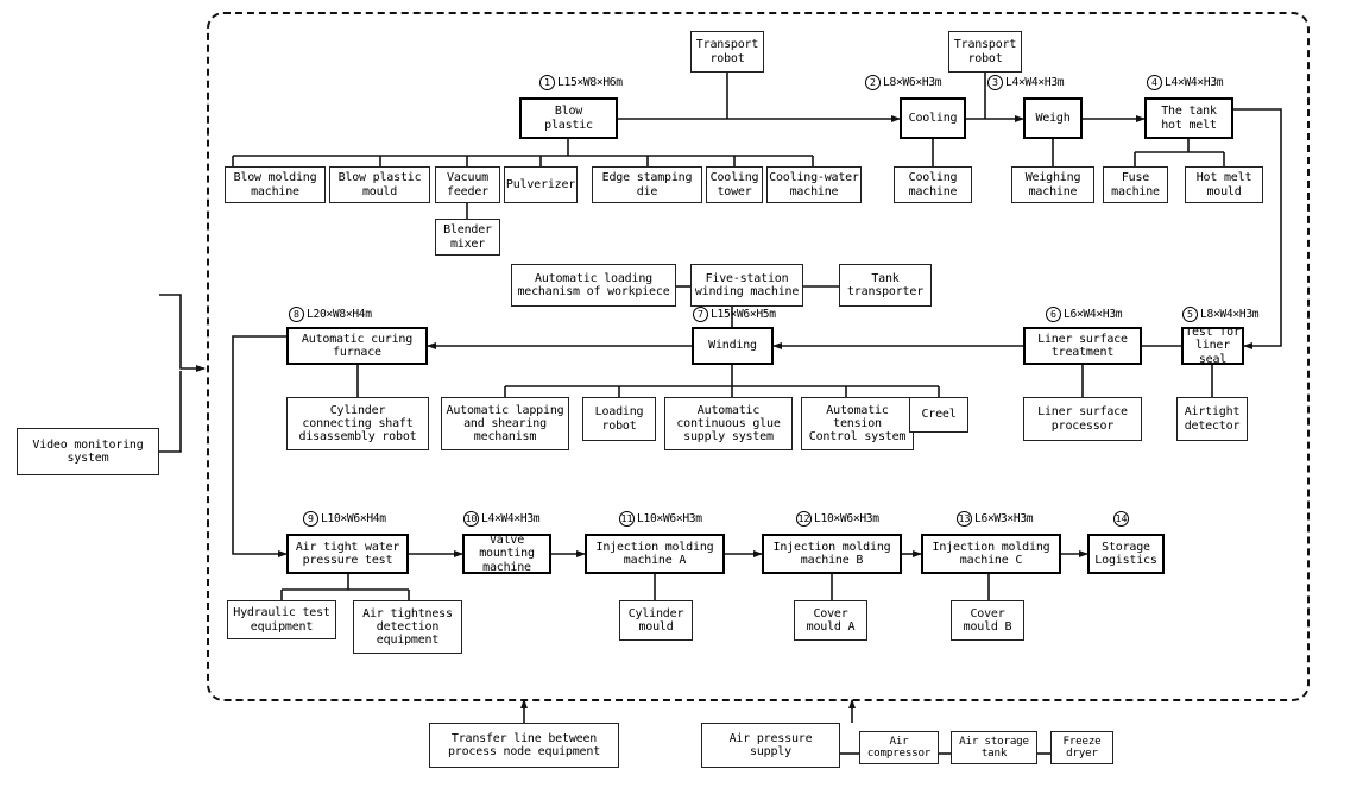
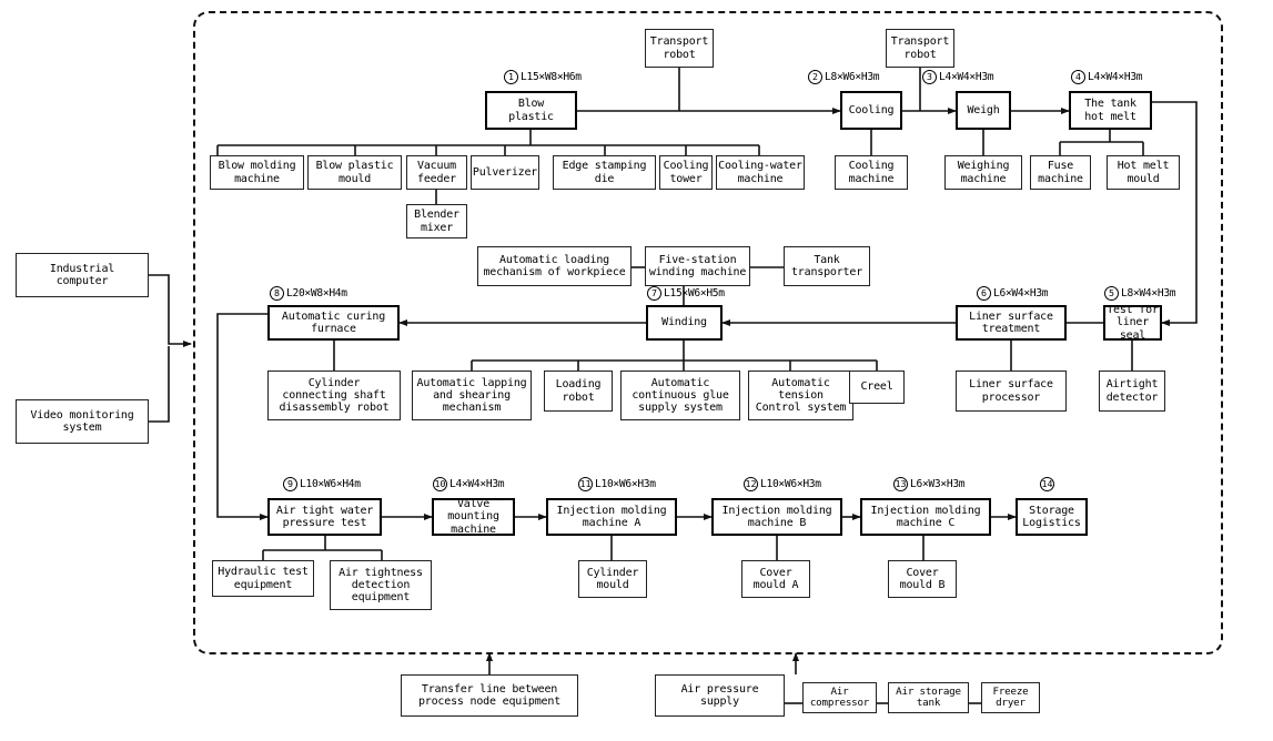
+ Industrial
+ computer
  Video monitoring
  system
  1
  L15×W8×H6m
  Blow
  plastic
  2
  L8×W6×H3m
  Cooling
  3
  L4×W4×H3m
  Weigh
  4
  L4×W4×H3m
  The tank
  hot melt
  Transport
  robot
  Transport
  robot
  Blow molding
  machine
  Blow plastic
  mould
  Vacuum
  feeder
  Pulverizer
  Edge stamping
  die
  Cooling
  tower
  Cooling-water
  machine
  Blender
  mixer
  Cooling
  machine
  Weighing
  machine
  Fuse
  machine
  Hot melt
  mould
  Automatic loading
  mechanism of workpiece
  Five-station
  winding machine
  Tank
  transporter
  7
  L15×W6×H5m
  Winding
  8
  L20×W8×H4m
  Automatic curing
  furnace
  6
  L6×W4×H3m
  Liner surface
  treatment
  5
  L8×W4×H3m
  Test for
  liner seal
  Automatic lapping
  and shearing
  mechanism
  Loading
  robot
  Automatic
  continuous glue
  supply system
  Automatic
  tension
  Control system
  Creel
  Cylinder
  connecting shaft
  disassembly robot
  Liner surface
  processor
  Airtight
  detector
  9
  L10×W6×H4m
  Air tight water
  pressure test
  10
  L4×W4×H3m
  Valve mounting
  machine
  11
  L10×W6×H3m
  Injection molding
  machine A
  12
  L10×W6×H3m
  Injection molding
  machine B
  13
  L6×W3×H3m
  Injection molding
  machine C
  14
  Storage
  Logistics
  Hydraulic test
  equipment
  Air tightness
  detection
  equipment
  Cylinder
  mould
  Cover
  mould A
  Cover
  mould B
  Transfer line between
  process node equipment
  Air pressure
  supply
  Air
  compressor
  Air storage
  tank
  Freeze
  dryer
